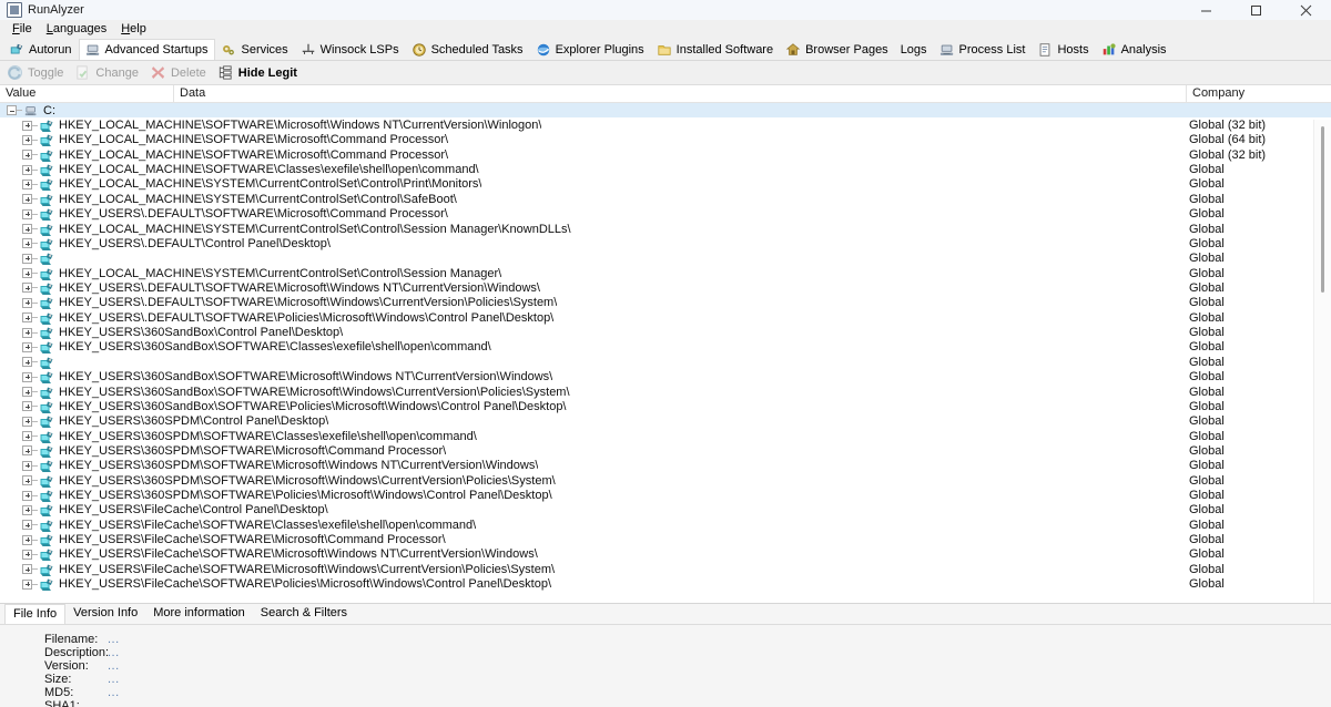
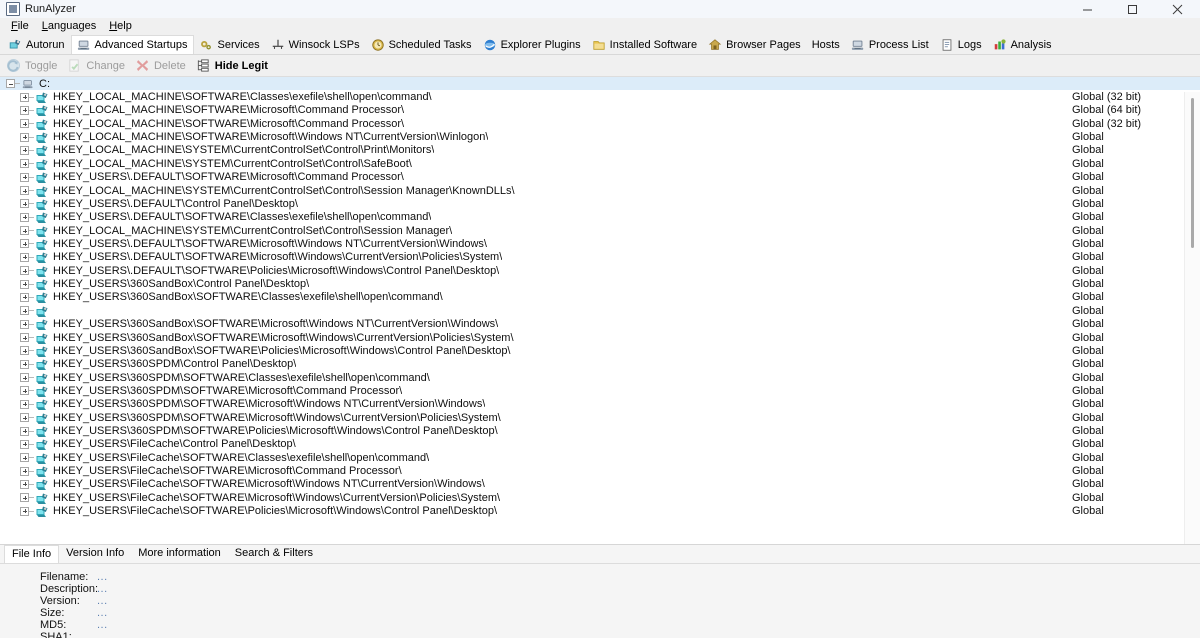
  RunAlyzer
  File
  Languages
  Help
  Autorun
  Advanced Startups
  Services
  Winsock LSPs
  Scheduled Tasks
  Explorer Plugins
  Installed Software
  Browser Pages
- Logs
+ Hosts
  Process List
- Hosts
+ Logs
  Analysis
  Toggle
  Change
  Delete
  Hide Legit
- Value
- Data
- Company
  C:
- HKEY_LOCAL_MACHINE\SOFTWARE\Microsoft\Windows NT\CurrentVersion\Winlogon\
+ HKEY_LOCAL_MACHINE\SOFTWARE\Classes\exefile\shell\open\command\
  Global (32 bit)
  HKEY_LOCAL_MACHINE\SOFTWARE\Microsoft\Command Processor\
  Global (64 bit)
  HKEY_LOCAL_MACHINE\SOFTWARE\Microsoft\Command Processor\
  Global (32 bit)
- HKEY_LOCAL_MACHINE\SOFTWARE\Classes\exefile\shell\open\command\
+ HKEY_LOCAL_MACHINE\SOFTWARE\Microsoft\Windows NT\CurrentVersion\Winlogon\
  Global
  HKEY_LOCAL_MACHINE\SYSTEM\CurrentControlSet\Control\Print\Monitors\
  Global
  HKEY_LOCAL_MACHINE\SYSTEM\CurrentControlSet\Control\SafeBoot\
  Global
  HKEY_USERS\.DEFAULT\SOFTWARE\Microsoft\Command Processor\
  Global
  HKEY_LOCAL_MACHINE\SYSTEM\CurrentControlSet\Control\Session Manager\KnownDLLs\
  Global
  HKEY_USERS\.DEFAULT\Control Panel\Desktop\
  Global
+ HKEY_USERS\.DEFAULT\SOFTWARE\Classes\exefile\shell\open\command\
  Global
  HKEY_LOCAL_MACHINE\SYSTEM\CurrentControlSet\Control\Session Manager\
  Global
  HKEY_USERS\.DEFAULT\SOFTWARE\Microsoft\Windows NT\CurrentVersion\Windows\
  Global
  HKEY_USERS\.DEFAULT\SOFTWARE\Microsoft\Windows\CurrentVersion\Policies\System\
  Global
  HKEY_USERS\.DEFAULT\SOFTWARE\Policies\Microsoft\Windows\Control Panel\Desktop\
  Global
  HKEY_USERS\360SandBox\Control Panel\Desktop\
  Global
  HKEY_USERS\360SandBox\SOFTWARE\Classes\exefile\shell\open\command\
  Global
  Global
  HKEY_USERS\360SandBox\SOFTWARE\Microsoft\Windows NT\CurrentVersion\Windows\
  Global
  HKEY_USERS\360SandBox\SOFTWARE\Microsoft\Windows\CurrentVersion\Policies\System\
  Global
  HKEY_USERS\360SandBox\SOFTWARE\Policies\Microsoft\Windows\Control Panel\Desktop\
  Global
  HKEY_USERS\360SPDM\Control Panel\Desktop\
  Global
  HKEY_USERS\360SPDM\SOFTWARE\Classes\exefile\shell\open\command\
  Global
  HKEY_USERS\360SPDM\SOFTWARE\Microsoft\Command Processor\
  Global
  HKEY_USERS\360SPDM\SOFTWARE\Microsoft\Windows NT\CurrentVersion\Windows\
  Global
  HKEY_USERS\360SPDM\SOFTWARE\Microsoft\Windows\CurrentVersion\Policies\System\
  Global
  HKEY_USERS\360SPDM\SOFTWARE\Policies\Microsoft\Windows\Control Panel\Desktop\
  Global
  HKEY_USERS\FileCache\Control Panel\Desktop\
  Global
  HKEY_USERS\FileCache\SOFTWARE\Classes\exefile\shell\open\command\
  Global
  HKEY_USERS\FileCache\SOFTWARE\Microsoft\Command Processor\
  Global
  HKEY_USERS\FileCache\SOFTWARE\Microsoft\Windows NT\CurrentVersion\Windows\
  Global
  HKEY_USERS\FileCache\SOFTWARE\Microsoft\Windows\CurrentVersion\Policies\System\
  Global
  HKEY_USERS\FileCache\SOFTWARE\Policies\Microsoft\Windows\Control Panel\Desktop\
  Global
  File Info
  Version Info
  More information
  Search & Filters
  Filename:
  ...
  Description:
  ...
  Version:
  ...
  Size:
  ...
  MD5:
  ...
  SHA1:
